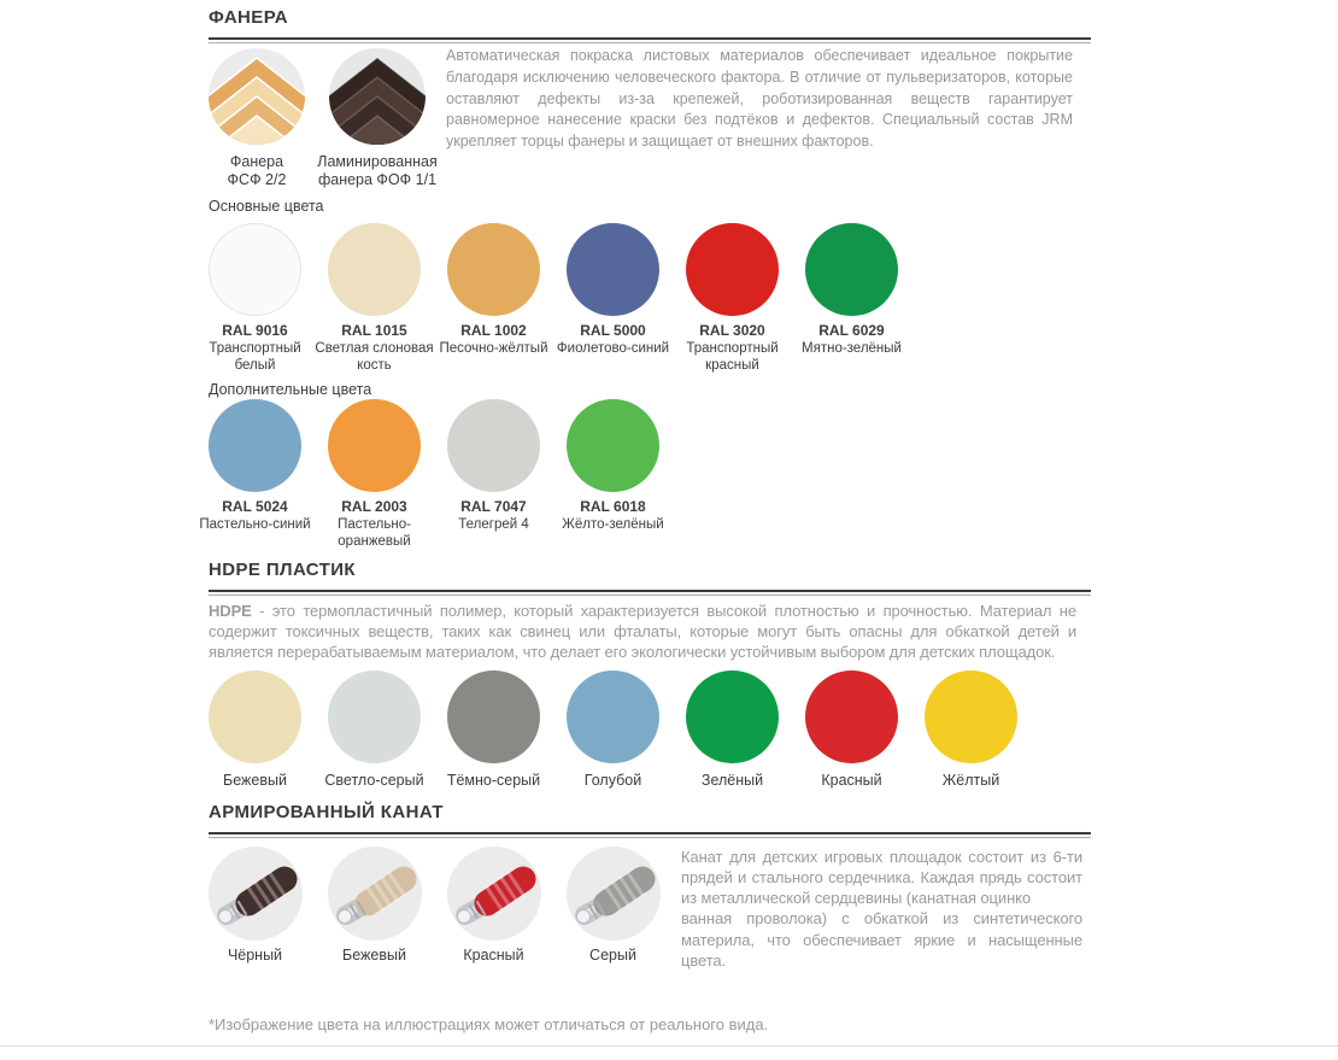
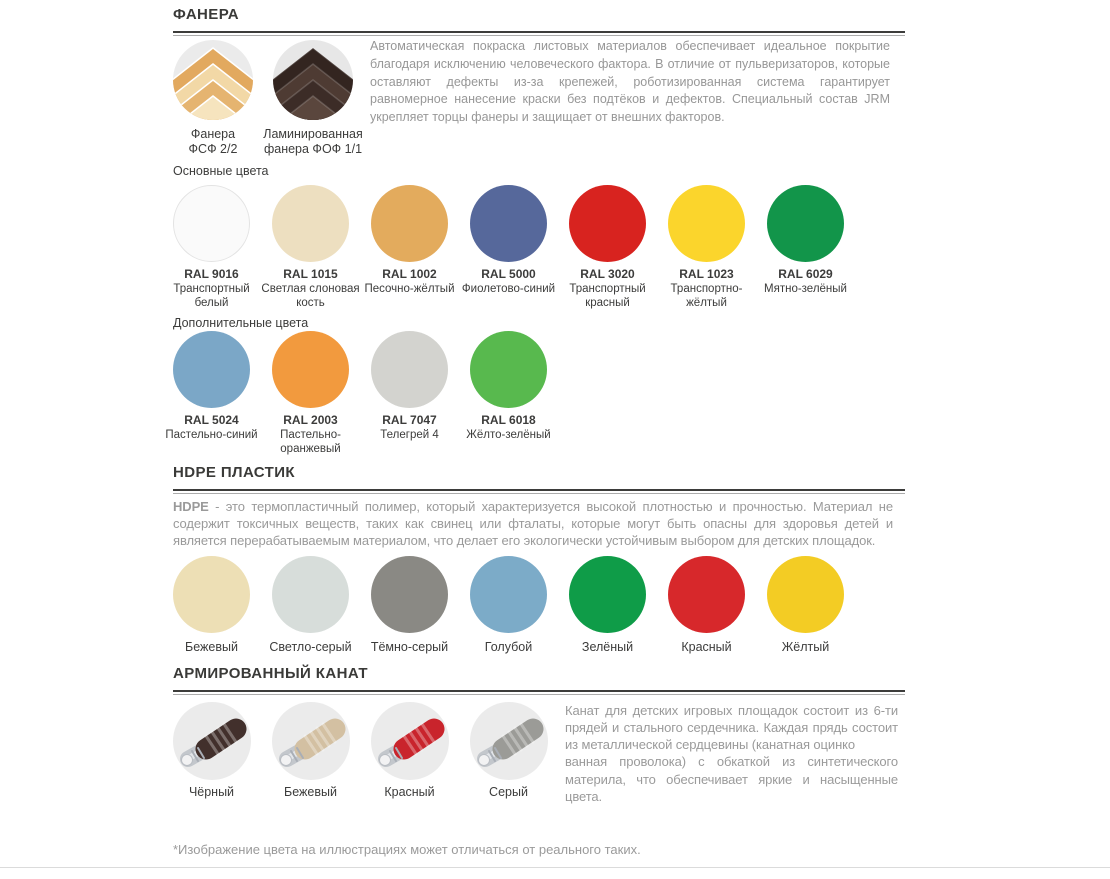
  ФАНЕРА
  Фанера
  ФСФ 2/2
  Ламинированная
  фанера ФОФ 1/1
- Автоматическая покраска листовых материалов обеспечивает идеальное покрытие благодаря исключению человеческого фактора. В отличие от пульверизаторов, которые оставляют дефекты из-за крепежей, роботизированная веществ гарантирует равномерное нанесение краски без подтёков и дефектов. Специальный состав JRM укрепляет торцы фанеры и защищает от внешних факторов.
+ Автоматическая покраска листовых материалов обеспечивает идеальное покрытие благодаря исключению человеческого фактора. В отличие от пульверизаторов, которые оставляют дефекты из-за крепежей, роботизированная система гарантирует равномерное нанесение краски без подтёков и дефектов. Специальный состав JRM укрепляет торцы фанеры и защищает от внешних факторов.
  Основные цвета
  RAL 9016
  Транспортный белый
  RAL 1015
  Светлая слоновая кость
  RAL 1002
  Песочно-жёлтый
  RAL 5000
  Фиолетово-синий
  RAL 3020
  Транспортный красный
+ RAL 1023
+ Транспортно-жёлтый
  RAL 6029
  Мятно-зелёный
  Дополнительные цвета
  RAL 5024
  Пастельно-синий
  RAL 2003
  Пастельно-оранжевый
  RAL 7047
  Телегрей 4
  RAL 6018
  Жёлто-зелёный
  HDPE ПЛАСТИК
- HDPE - это термопластичный полимер, который характеризуется высокой плотностью и прочностью. Материал не содержит токсичных веществ, таких как свинец или фталаты, которые могут быть опасны для обкаткой детей и является перерабатываемым материалом, что делает его экологически устойчивым выбором для детских площадок.
+ HDPE - это термопластичный полимер, который характеризуется высокой плотностью и прочностью. Материал не содержит токсичных веществ, таких как свинец или фталаты, которые могут быть опасны для здоровья детей и является перерабатываемым материалом, что делает его экологически устойчивым выбором для детских площадок.
  Бежевый
  Светло-серый
  Тёмно-серый
  Голубой
  Зелёный
  Красный
  Жёлтый
  АРМИРОВАННЫЙ КАНАТ
  Чёрный
  Бежевый
  Красный
  Серый
  Канат для детских игровых площадок состоит из 6-ти прядей и стального сердечника. Каждая прядь состоит из металлической сердцевины (канатная оцинко
  ванная проволока) с обкаткой из синтетического материла, что обеспечивает яркие и насыщенные цвета.
- *Изображение цвета на иллюстрациях может отличаться от реального вида.
+ *Изображение цвета на иллюстрациях может отличаться от реального таких.
